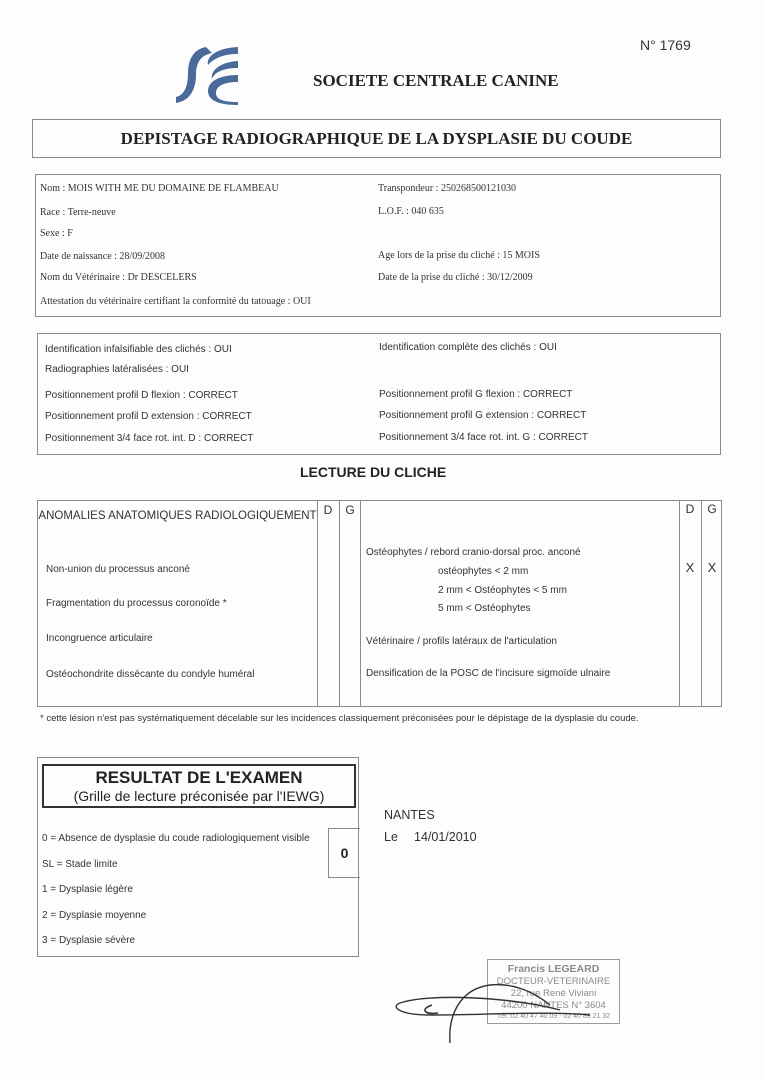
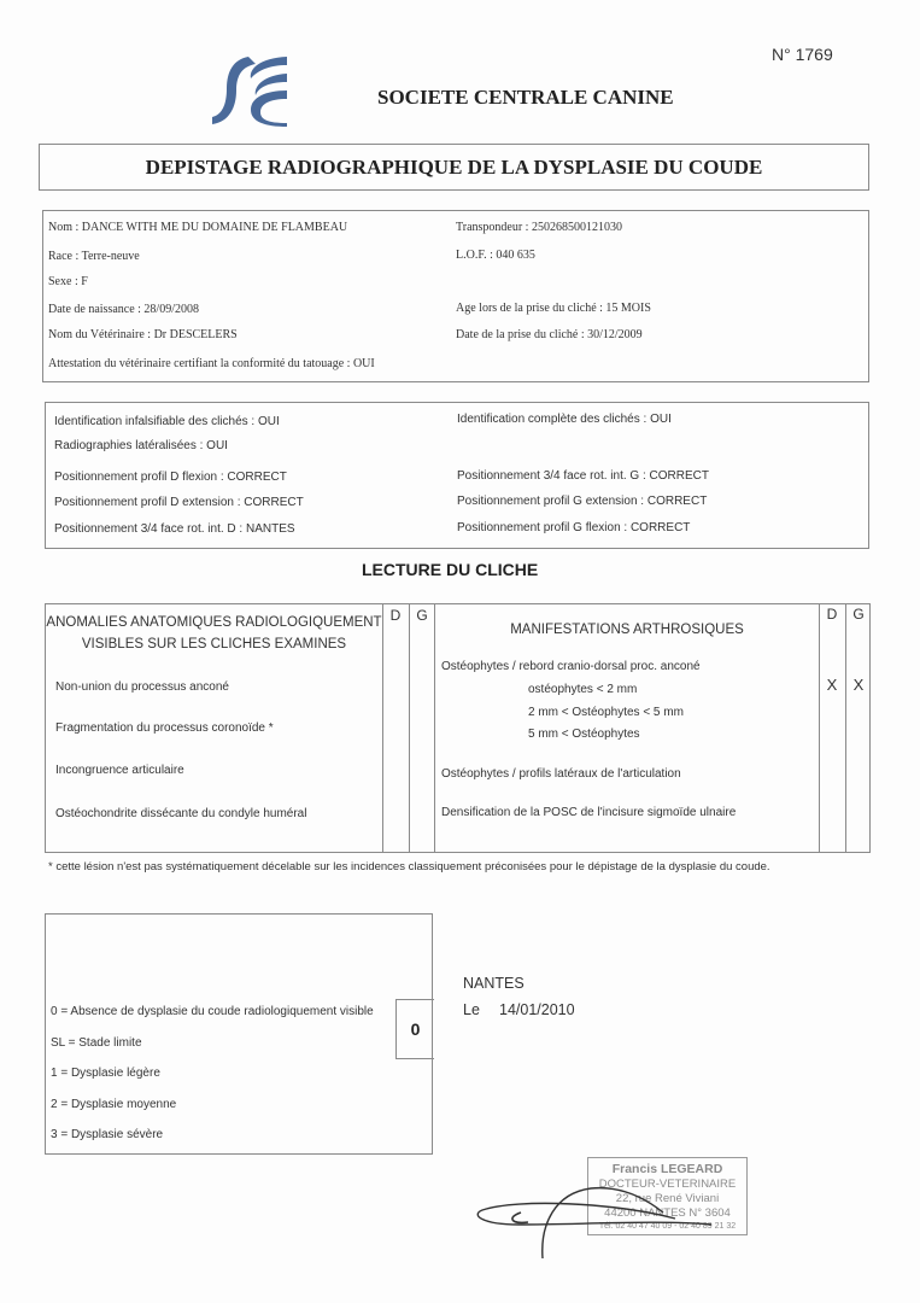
  N° 1769
  SOCIETE CENTRALE CANINE
  DEPISTAGE RADIOGRAPHIQUE DE LA DYSPLASIE DU COUDE
- Nom : MOIS WITH ME DU DOMAINE DE FLAMBEAU
+ Nom : DANCE WITH ME DU DOMAINE DE FLAMBEAU
  Race : Terre-neuve
  Sexe : F
  Date de naissance : 28/09/2008
  Nom du Vétérinaire : Dr DESCELERS
  Attestation du vétérinaire certifiant la conformité du tatouage : OUI
  Transpondeur : 250268500121030
  L.O.F. : 040 635
  Age lors de la prise du cliché : 15 MOIS
  Date de la prise du cliché : 30/12/2009
  Identification infalsifiable des clichés : OUI
  Radiographies latéralisées : OUI
  Positionnement profil D flexion : CORRECT
  Positionnement profil D extension : CORRECT
- Positionnement 3/4 face rot. int. D : CORRECT
+ Positionnement 3/4 face rot. int. D : NANTES
  Identification complète des clichés : OUI
- Positionnement profil G flexion : CORRECT
+ Positionnement 3/4 face rot. int. G : CORRECT
  Positionnement profil G extension : CORRECT
- Positionnement 3/4 face rot. int. G : CORRECT
+ Positionnement profil G flexion : CORRECT
  LECTURE DU CLICHE
  ANOMALIES ANATOMIQUES RADIOLOGIQUEMENT
+ VISIBLES SUR LES CLICHES EXAMINES
  D
  G
  Non-union du processus anconé
  Fragmentation du processus coronoïde *
  Incongruence articulaire
  Ostéochondrite dissécante du condyle huméral
+ MANIFESTATIONS ARTHROSIQUES
  D
  G
  Ostéophytes / rebord cranio-dorsal proc. anconé
  ostéophytes < 2 mm
  2 mm < Ostéophytes < 5 mm
  5 mm < Ostéophytes
- Vétérinaire / profils latéraux de l'articulation
+ Ostéophytes / profils latéraux de l'articulation
  Densification de la POSC de l'incisure sigmoïde ulnaire
  X
  X
  * cette lésion n'est pas systématiquement décelable sur les incidences classiquement préconisées pour le dépistage de la dysplasie du coude.
- RESULTAT DE L'EXAMEN
- (Grille de lecture préconisée par l'IEWG)
  0 = Absence de dysplasie du coude radiologiquement visible
  SL = Stade limite
  1 = Dysplasie légère
  2 = Dysplasie moyenne
  3 = Dysplasie sévère
  0
  NANTES
  Le
  14/01/2010
  Francis LEGEARD
  DOCTEUR-VETERINAIRE
  22, re René Viviani
  44200 NNTES N° 3604
